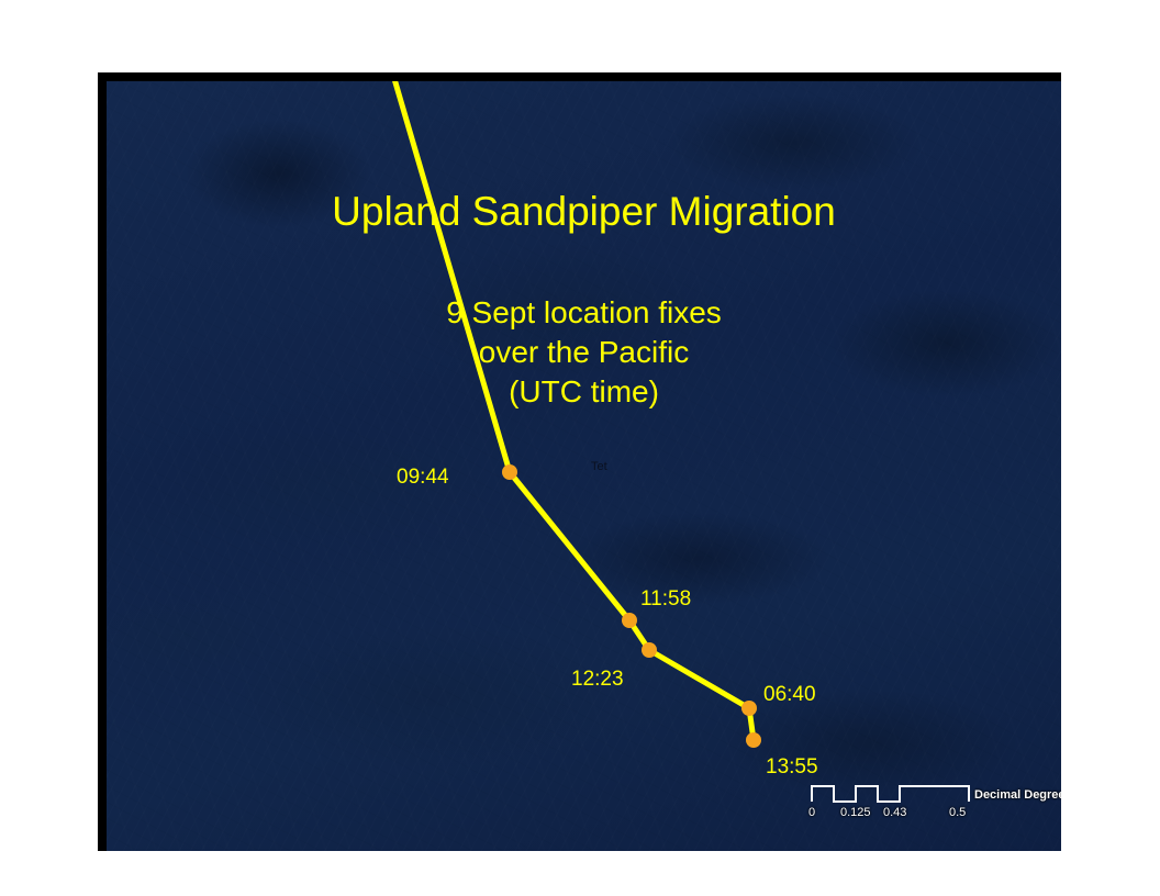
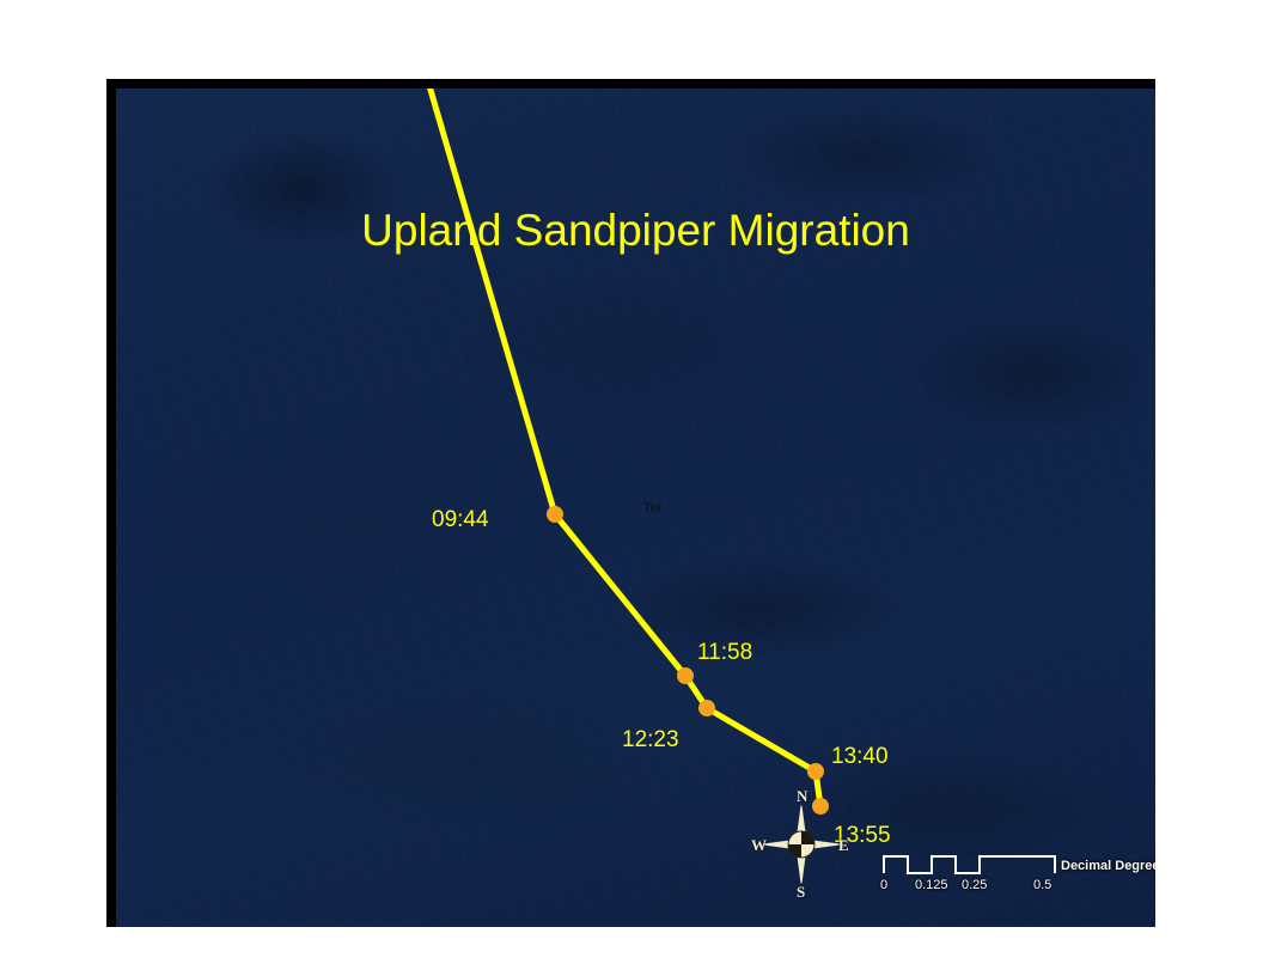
  Upland Sandpiper Migration
- 9 Sept location fixes
- over the Pacific
- (UTC time)
  09:44
  11:58
  12:23
- 06:40
+ 13:40
  13:55
  Tet
+ N
+ E
+ S
+ W
  0
  0.125
- 0.43
+ 0.25
  0.5
  Decimal Degre
